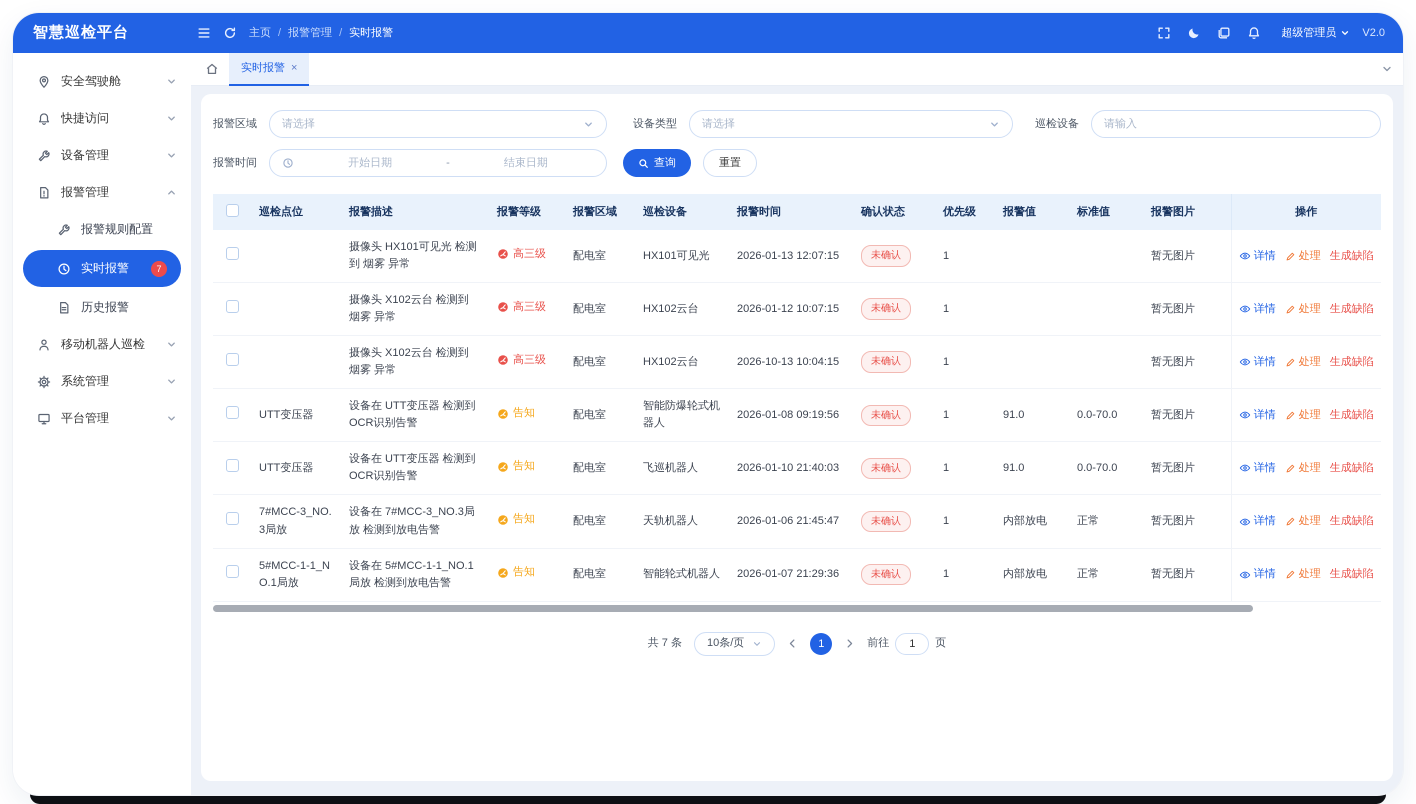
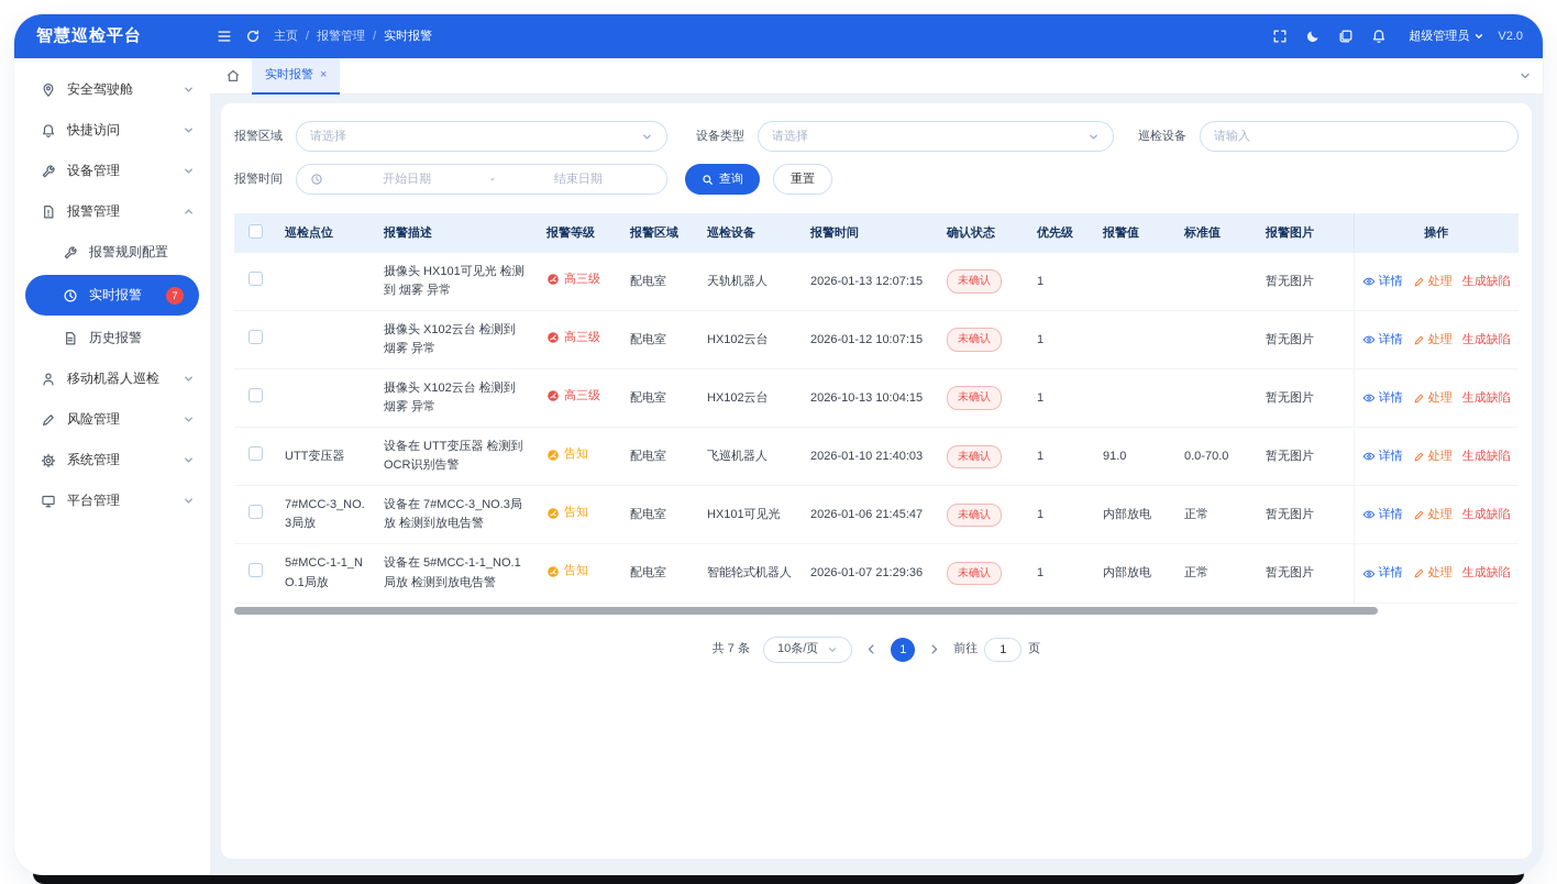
  智慧巡检平台
  主页
  /
  报警管理
  /
  实时报警
  超级管理员
  V2.0
  安全驾驶舱
  快捷访问
  设备管理
  报警管理
  报警规则配置
  实时报警
  7
  历史报警
  移动机器人巡检
+ 风险管理
  系统管理
  平台管理
  实时报警
  ×
  报警区域
  请选择
  设备类型
  请选择
  巡检设备
  请输入
  报警时间
  开始日期
  -
  结束日期
  查询
  重置
  	巡检点位	报警描述	报警等级	报警区域	巡检设备	报警时间	确认状态	优先级	报警值	标准值	报警图片	操作
- 		摄像头 HX101可见光 检测到 烟雾 异常	高三级	配电室	HX101可见光	2026-01-13 12:07:15	未确认	1			暂无图片	详情 处理 生成缺陷
+ 		摄像头 HX101可见光 检测到 烟雾 异常	高三级	配电室	天轨机器人	2026-01-13 12:07:15	未确认	1			暂无图片	详情 处理 生成缺陷
  		摄像头 X102云台 检测到 烟雾 异常	高三级	配电室	HX102云台	2026-01-12 10:07:15	未确认	1			暂无图片	详情 处理 生成缺陷
  		摄像头 X102云台 检测到 烟雾 异常	高三级	配电室	HX102云台	2026-10-13 10:04:15	未确认	1			暂无图片	详情 处理 生成缺陷
- 	UTT变压器	设备在 UTT变压器 检测到 OCR识别告警	告知	配电室	智能防爆轮式机器人	2026-01-08 09:19:56	未确认	1	91.0	0.0-70.0	暂无图片	详情 处理 生成缺陷
  	UTT变压器	设备在 UTT变压器 检测到 OCR识别告警	告知	配电室	飞巡机器人	2026-01-10 21:40:03	未确认	1	91.0	0.0-70.0	暂无图片	详情 处理 生成缺陷
- 	7#MCC-3_NO.3局放	设备在 7#MCC-3_NO.3局放 检测到放电告警	告知	配电室	天轨机器人	2026-01-06 21:45:47	未确认	1	内部放电	正常	暂无图片	详情 处理 生成缺陷
+ 	7#MCC-3_NO.3局放	设备在 7#MCC-3_NO.3局放 检测到放电告警	告知	配电室	HX101可见光	2026-01-06 21:45:47	未确认	1	内部放电	正常	暂无图片	详情 处理 生成缺陷
  	5#MCC-1-1_NO.1局放	设备在 5#MCC-1-1_NO.1局放 检测到放电告警	告知	配电室	智能轮式机器人	2026-01-07 21:29:36	未确认	1	内部放电	正常	暂无图片	详情 处理 生成缺陷
  共 7 条
  10条/页
  1
  前往
  1
  页
